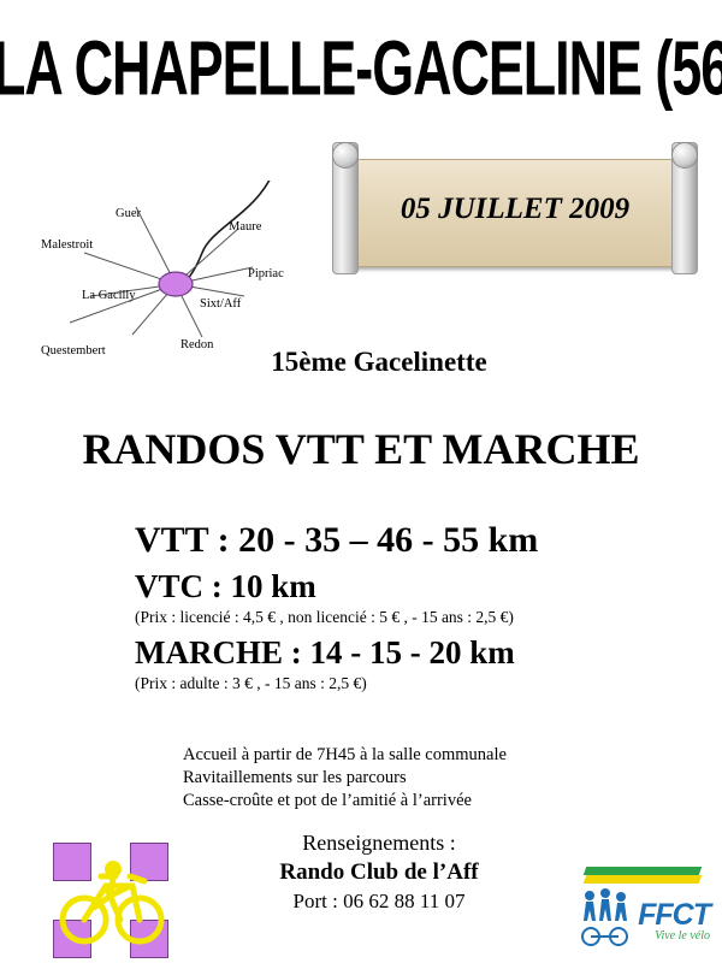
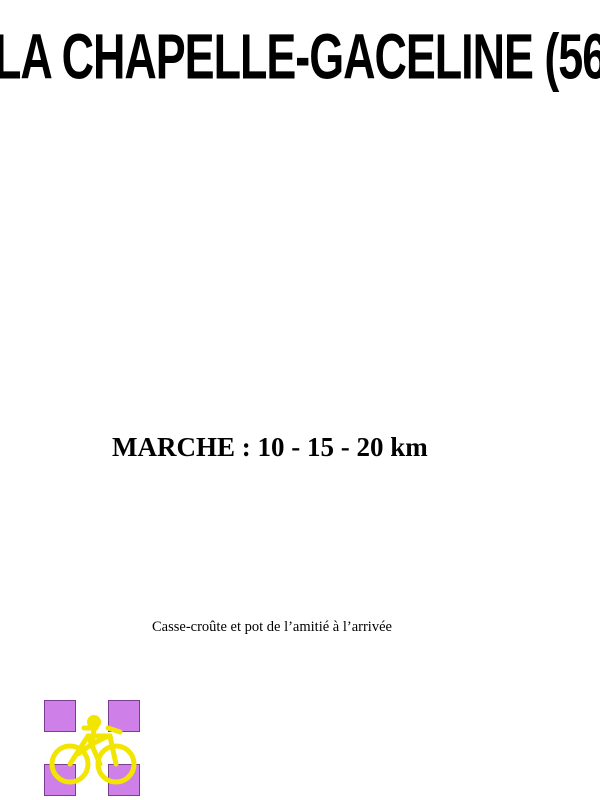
  LA CHAPELLE-GACELINE (56
- Guer
- Maure
- Malestroit
- Pipriac
- La Gacilly
- Sixt/Aff
- Redon
- Questembert
- 05 JUILLET 2009
- 15ème Gacelinette
- RANDOS VTT ET MARCHE
- VTT : 20 - 35 – 46 - 55 km
- VTC : 10 km
- (Prix : licencié : 4,5 € , non licencié : 5 € , - 15 ans : 2,5 €)
- MARCHE : 14 - 15 - 20 km
+ MARCHE : 10 - 15 - 20 km
- (Prix : adulte : 3 € , - 15 ans : 2,5 €)
- Accueil à partir de 7H45 à la salle communale
- Ravitaillements sur les parcours
  Casse-croûte et pot de l’amitié à l’arrivée
- Renseignements :
- Rando Club de l’Aff
- Port : 06 62 88 11 07
- FFCT
- Vive le vélo
